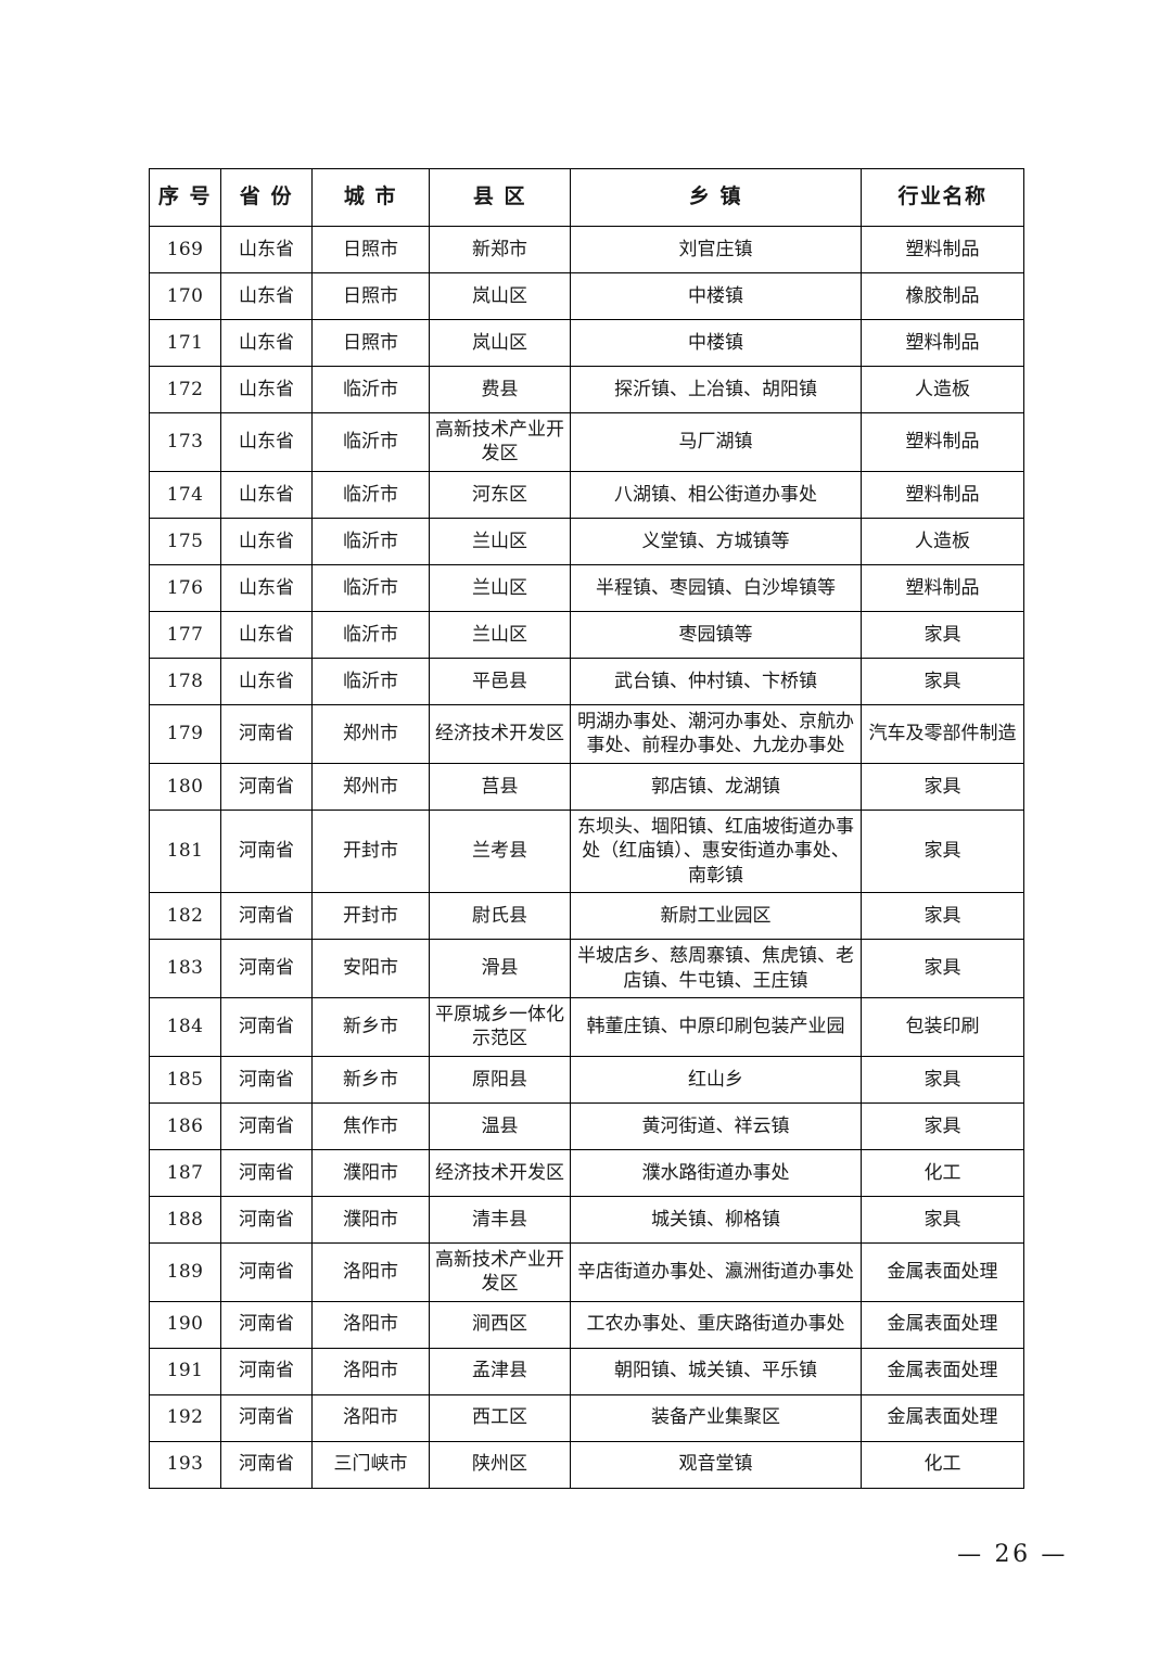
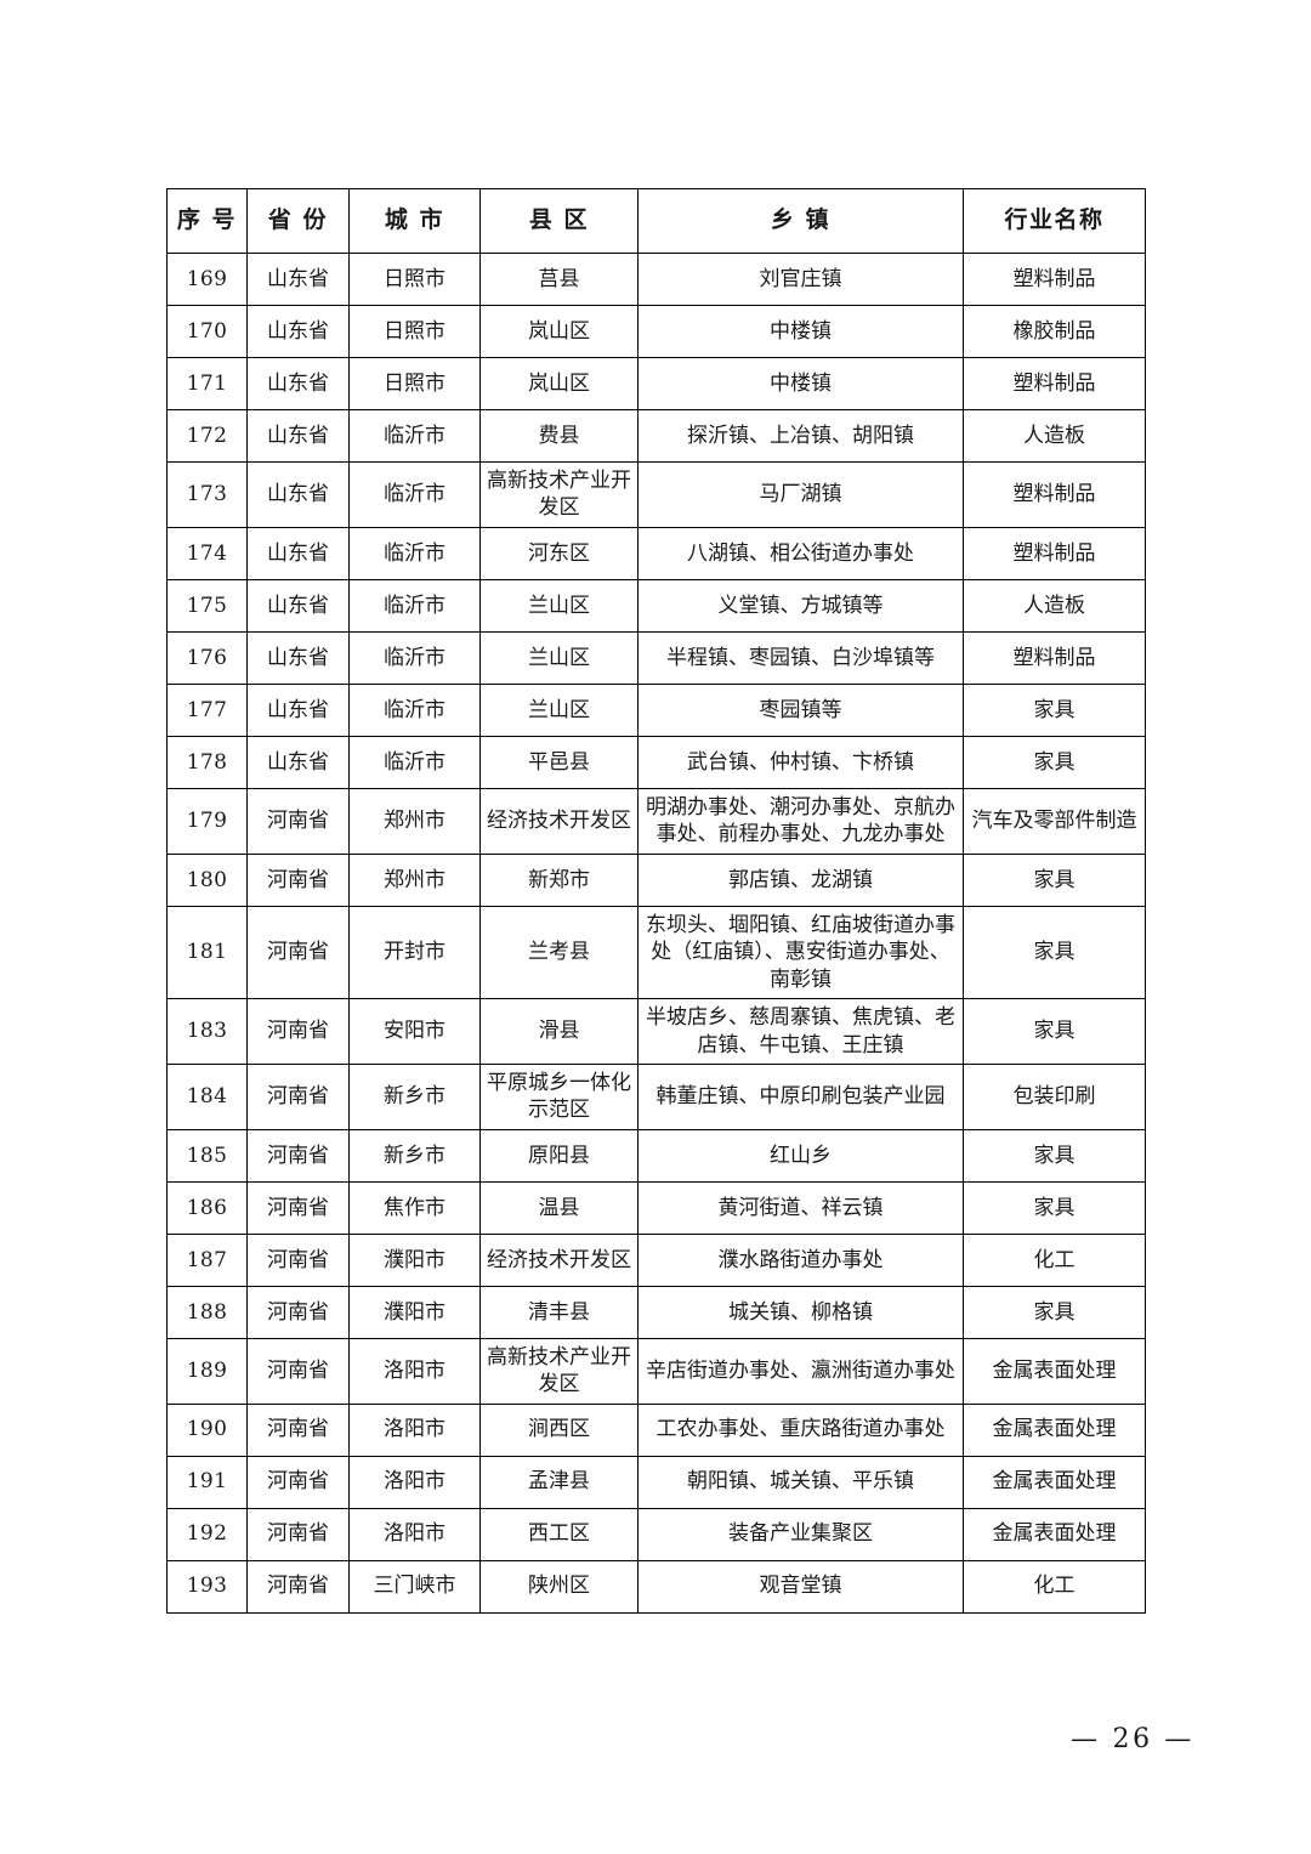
  序 号	省 份	城 市	县 区	乡 镇	行业名称
- 169	山东省	日照市	新郑市	刘官庄镇	塑料制品
+ 169	山东省	日照市	莒县	刘官庄镇	塑料制品
  170	山东省	日照市	岚山区	中楼镇	橡胶制品
  171	山东省	日照市	岚山区	中楼镇	塑料制品
  172	山东省	临沂市	费县	探沂镇、上冶镇、胡阳镇	人造板
  173	山东省	临沂市	高新技术产业开发区	马厂湖镇	塑料制品
  174	山东省	临沂市	河东区	八湖镇、相公街道办事处	塑料制品
  175	山东省	临沂市	兰山区	义堂镇、方城镇等	人造板
  176	山东省	临沂市	兰山区	半程镇、枣园镇、白沙埠镇等	塑料制品
  177	山东省	临沂市	兰山区	枣园镇等	家具
  178	山东省	临沂市	平邑县	武台镇、仲村镇、卞桥镇	家具
  179	河南省	郑州市	经济技术开发区	明湖办事处、潮河办事处、京航办事处、前程办事处、九龙办事处	汽车及零部件制造
- 180	河南省	郑州市	莒县	郭店镇、龙湖镇	家具
+ 180	河南省	郑州市	新郑市	郭店镇、龙湖镇	家具
  181	河南省	开封市	兰考县	东坝头、堌阳镇、红庙坡街道办事处（红庙镇）、惠安街道办事处、南彰镇	家具
- 182	河南省	开封市	尉氏县	新尉工业园区	家具
  183	河南省	安阳市	滑县	半坡店乡、慈周寨镇、焦虎镇、老店镇、牛屯镇、王庄镇	家具
  184	河南省	新乡市	平原城乡一体化示范区	韩董庄镇、中原印刷包装产业园	包装印刷
  185	河南省	新乡市	原阳县	红山乡	家具
  186	河南省	焦作市	温县	黄河街道、祥云镇	家具
  187	河南省	濮阳市	经济技术开发区	濮水路街道办事处	化工
  188	河南省	濮阳市	清丰县	城关镇、柳格镇	家具
  189	河南省	洛阳市	高新技术产业开发区	辛店街道办事处、瀛洲街道办事处	金属表面处理
  190	河南省	洛阳市	涧西区	工农办事处、重庆路街道办事处	金属表面处理
  191	河南省	洛阳市	孟津县	朝阳镇、城关镇、平乐镇	金属表面处理
  192	河南省	洛阳市	西工区	装备产业集聚区	金属表面处理
  193	河南省	三门峡市	陕州区	观音堂镇	化工
  — 26 —
